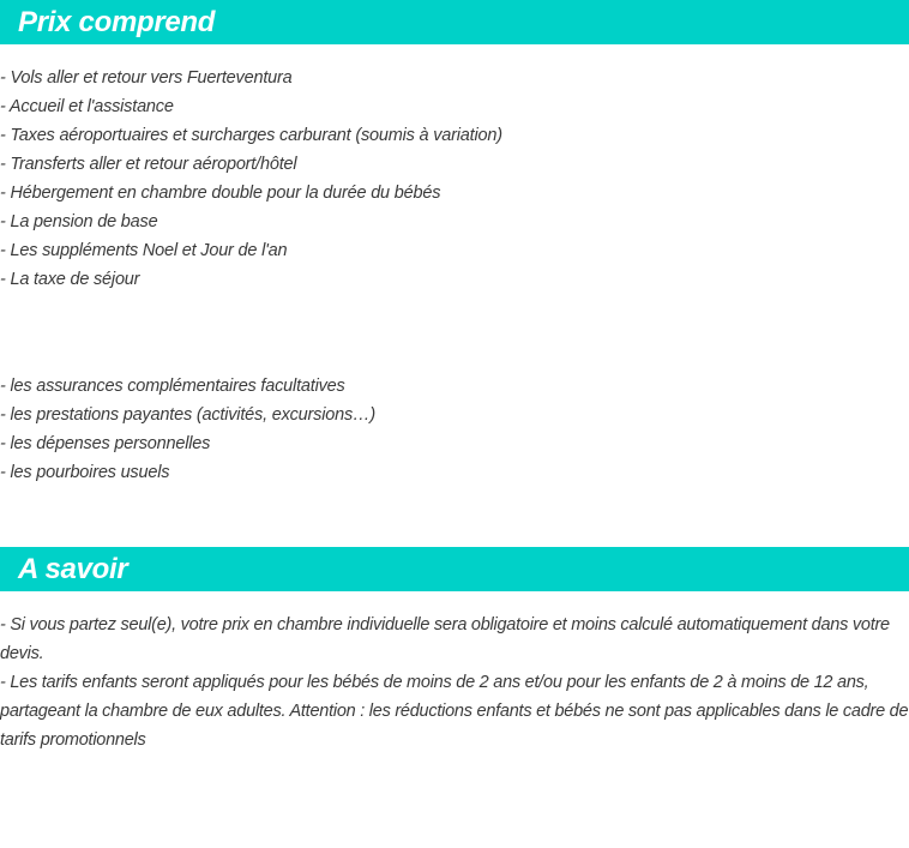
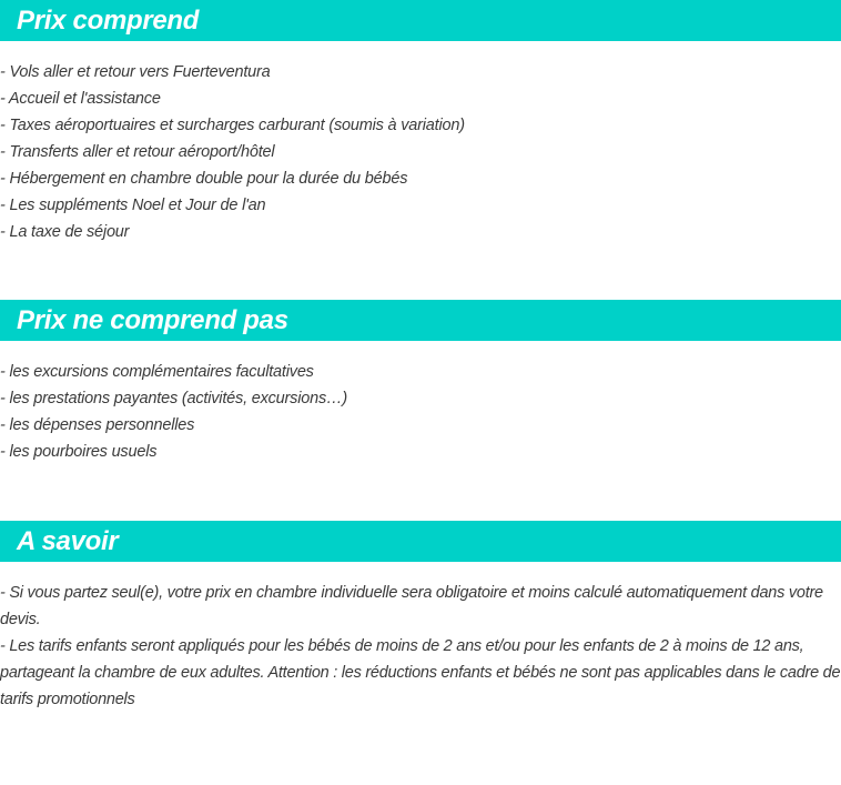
  Prix comprend
  - Vols aller et retour vers Fuerteventura
  - Accueil et l'assistance
  - Taxes aéroportuaires et surcharges carburant (soumis à variation)
  - Transferts aller et retour aéroport/hôtel
  - Hébergement en chambre double pour la durée du bébés
- - La pension de base
  - Les suppléments Noel et Jour de l'an
  - La taxe de séjour
+ Prix ne comprend pas
- - les assurances complémentaires facultatives
+ - les excursions complémentaires facultatives
  - les prestations payantes (activités, excursions…)
  - les dépenses personnelles
  - les pourboires usuels
  A savoir
  - Si vous partez seul(e), votre prix en chambre individuelle sera obligatoire et moins calculé automatiquement dans votre devis.
  - Les tarifs enfants seront appliqués pour les bébés de moins de 2 ans et/ou pour les enfants de 2 à moins de 12 ans, partageant la chambre de eux adultes. Attention : les réductions enfants et bébés ne sont pas applicables dans le cadre de tarifs promotionnels
